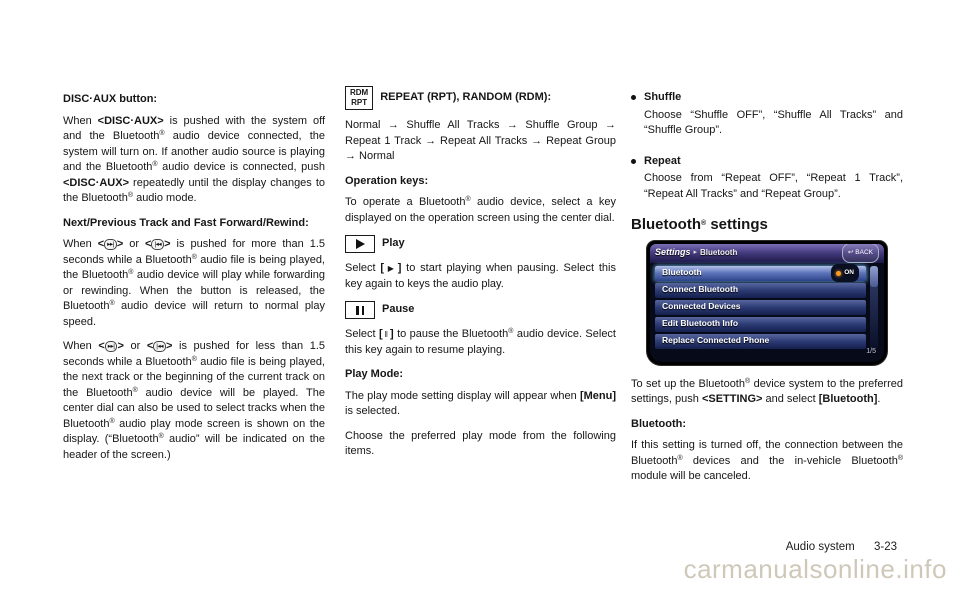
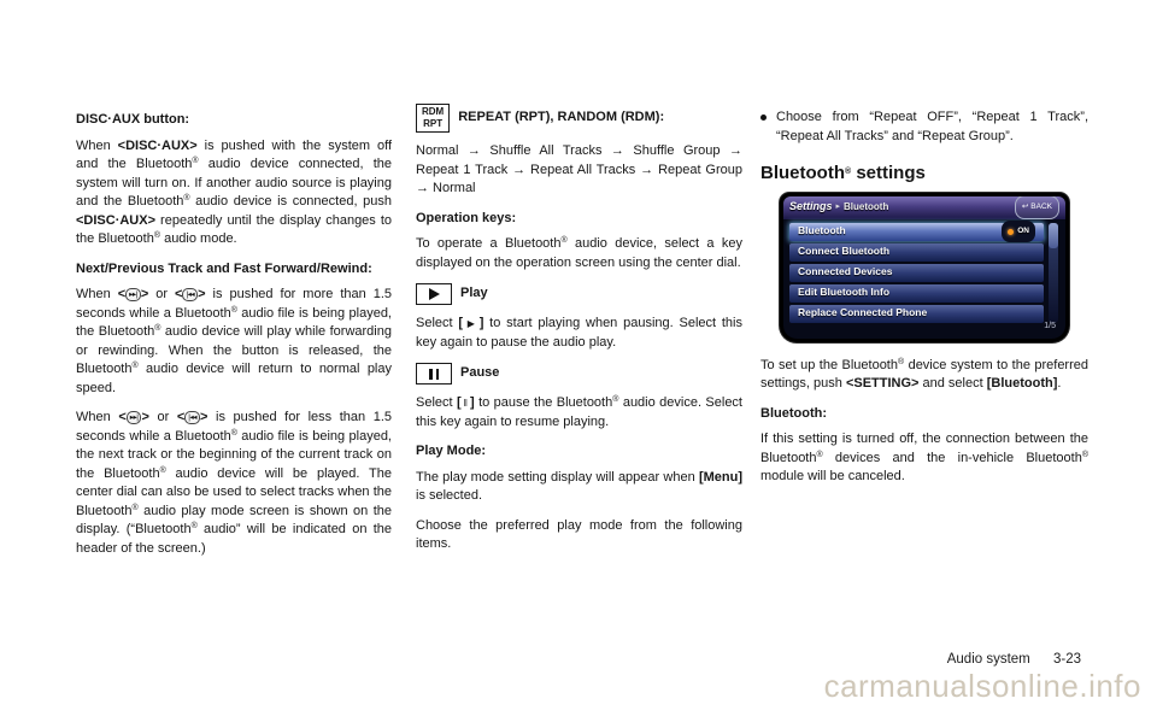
  DISC·AUX button:
  When <DISC·AUX> is pushed with the system off and the Bluetooth audio device connected, the system will turn on. If another audio source is playing and the Bluetooth audio device is connected, push <DISC·AUX> repeatedly until the display changes to the Bluetooth audio mode.
  Next/Previous Track and Fast Forward/Rewind:
  When < > or < > is pushed for more than 1.5 seconds while a Bluetooth audio file is being played, the Bluetooth audio device will play while forwarding or rewinding. When the button is released, the Bluetooth audio device will return to normal play speed.
  When < > or < > is pushed for less than 1.5 seconds while a Bluetooth audio file is being played, the next track or the beginning of the current track on the Bluetooth audio device will be played. The center dial can also be used to select tracks when the Bluetooth audio play mode screen is shown on the display. (“Bluetooth audio” will be indicated on the header of the screen.)
  RDM
  RPT
  REPEAT (RPT), RANDOM (RDM):
  Normal → Shuffle All Tracks → Shuffle Group → Repeat 1 Track → Repeat All Tracks → Repeat Group → Normal
  Operation keys:
  To operate a Bluetooth audio device, select a key displayed on the operation screen using the center dial.
  Play
- Select [ ▶ ] to start playing when pausing. Select this key again to keys the audio play.
+ Select [ ▶ ] to start playing when pausing. Select this key again to pause the audio play.
  Pause
  Select [ ‖ ] to pause the Bluetooth audio device. Select this key again to resume playing.
  Play Mode:
  The play mode setting display will appear when [Menu] is selected.
  Choose the preferred play mode from the following items.
- Shuffle
- Choose “Shuffle OFF”, “Shuffle All Tracks” and “Shuffle Group”.
- Repeat
  Choose from “Repeat OFF”, “Repeat 1 Track”, “Repeat All Tracks” and “Repeat Group”.
  Bluetooth settings
  Settings
  Bluetooth
  Bluetooth
  Connect Bluetooth
  Connected Devices
  Edit Bluetooth Info
  Replace Connected Phone
  To set up the Bluetooth device system to the preferred settings, push <SETTING> and select [Bluetooth].
  Bluetooth:
  If this setting is turned off, the connection between the Bluetooth devices and the in-vehicle Bluetooth module will be canceled.
  Audio system 3-23
  carmanualsonline.info
